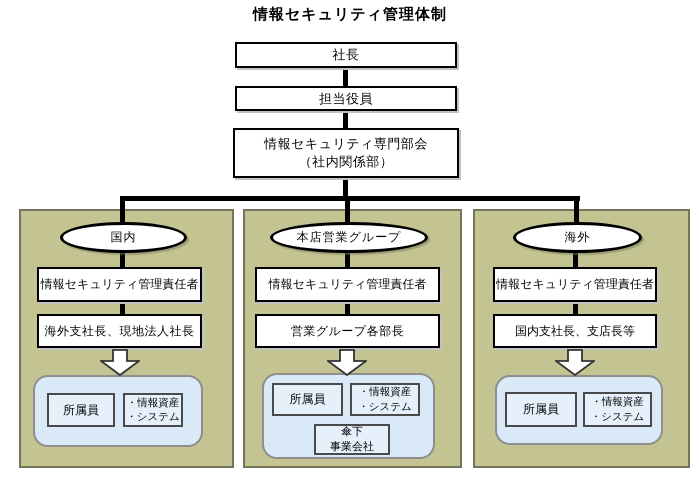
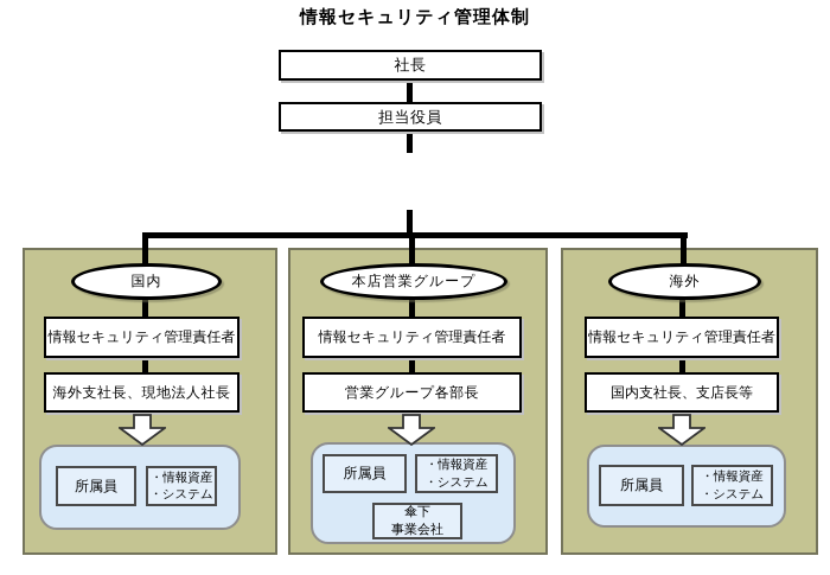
  情報セキュリティ管理体制
  社長
  担当役員
- 情報セキュリティ専門部会
- （社内関係部）
  国内
  本店営業グループ
  海外
  情報セキュリティ管理責任者
  情報セキュリティ管理責任者
  情報セキュリティ管理責任者
  海外支社長、現地法人社長
  営業グループ各部長
  国内支社長、支店長等
  所属員
  ・情報資産
  ・システム
  所属員
  ・情報資産
  ・システム
  傘下
  事業会社
  所属員
  ・情報資産
  ・システム
